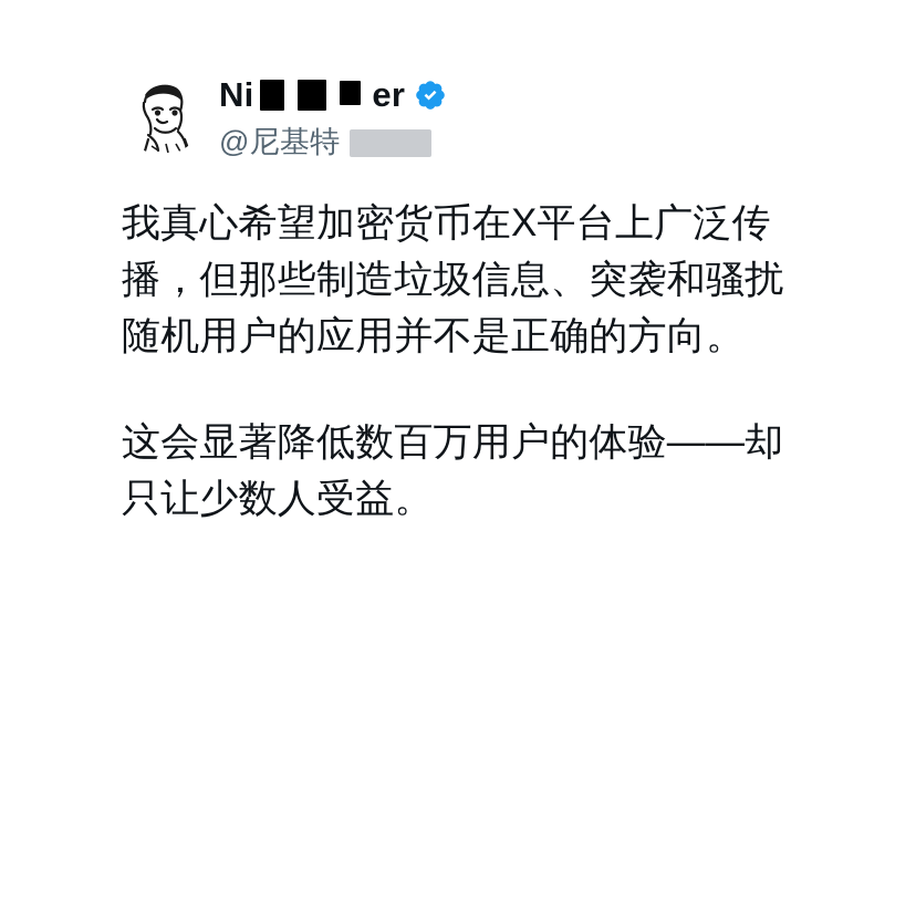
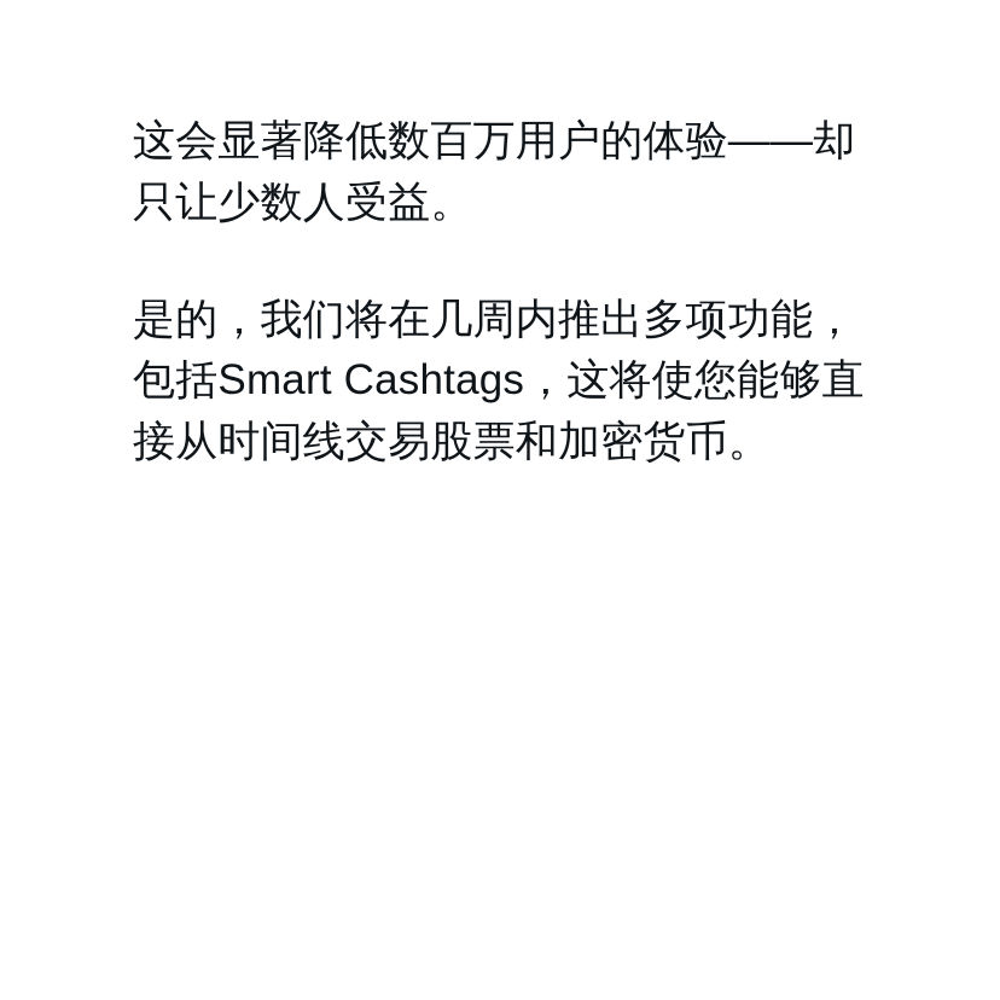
- Ni
- er
- @尼基特
- 我真心希望加密货币在X平台上广泛传播，但那些制造垃圾信息、突袭和骚扰随机用户的应用并不是正确的方向。
  这会显著降低数百万用户的体验——却只让少数人受益。
+ 是的，我们将在几周内推出多项功能，包括Smart Cashtags，这将使您能够直接从时间线交易股票和加密货币。
